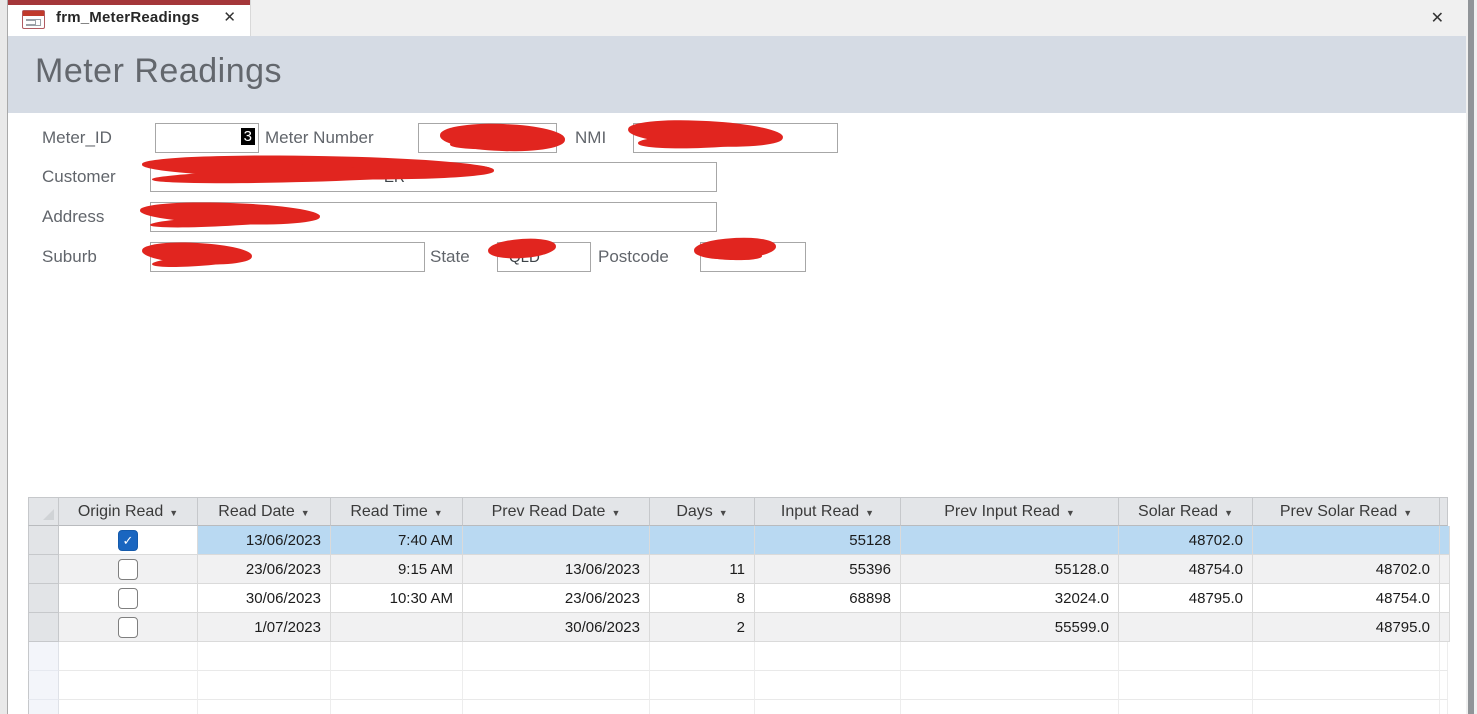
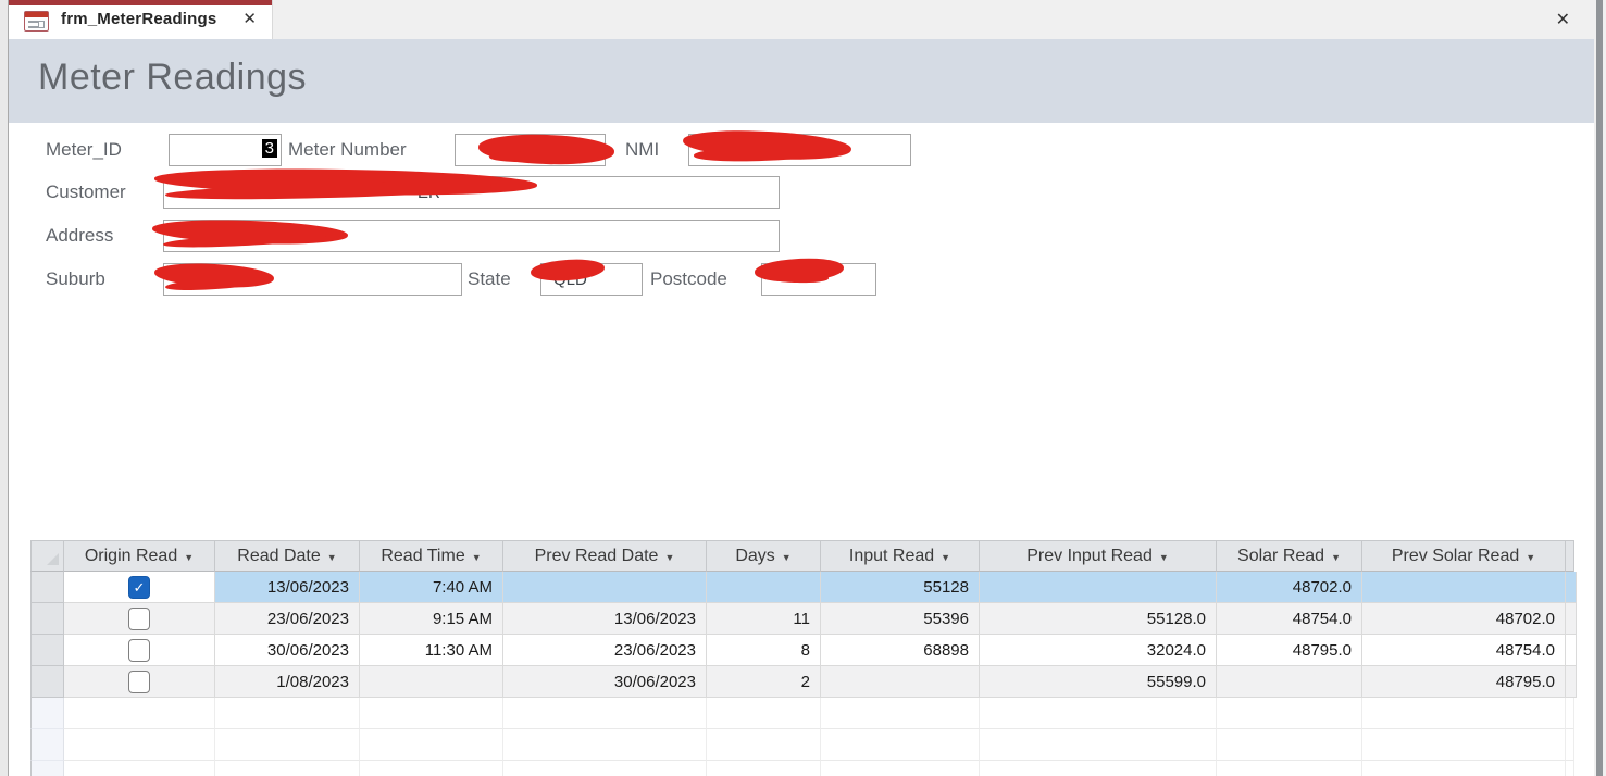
  frm_MeterReadings
  ✕
  ✕
  Meter Readings
  Meter_ID
  3
  Meter Number
  NMI
  Customer
  Address
  Suburb
  State
  Postcode
  Origin Read
  ▼
  Read Date
  ▼
  Read Time
  ▼
  Prev Read Date
  ▼
  Days
  ▼
  Input Read
  ▼
  Prev Input Read
  ▼
  Solar Read
  ▼
  Prev Solar Read
  ▼
  ✓
  13/06/2023
  7:40 AM
  55128
  48702.0
  23/06/2023
  9:15 AM
  13/06/2023
  11
  55396
  55128.0
  48754.0
  48702.0
  30/06/2023
- 10:30 AM
+ 11:30 AM
  23/06/2023
  8
  68898
  32024.0
  48795.0
  48754.0
- 1/07/2023
+ 1/08/2023
  30/06/2023
  2
  55599.0
  48795.0
